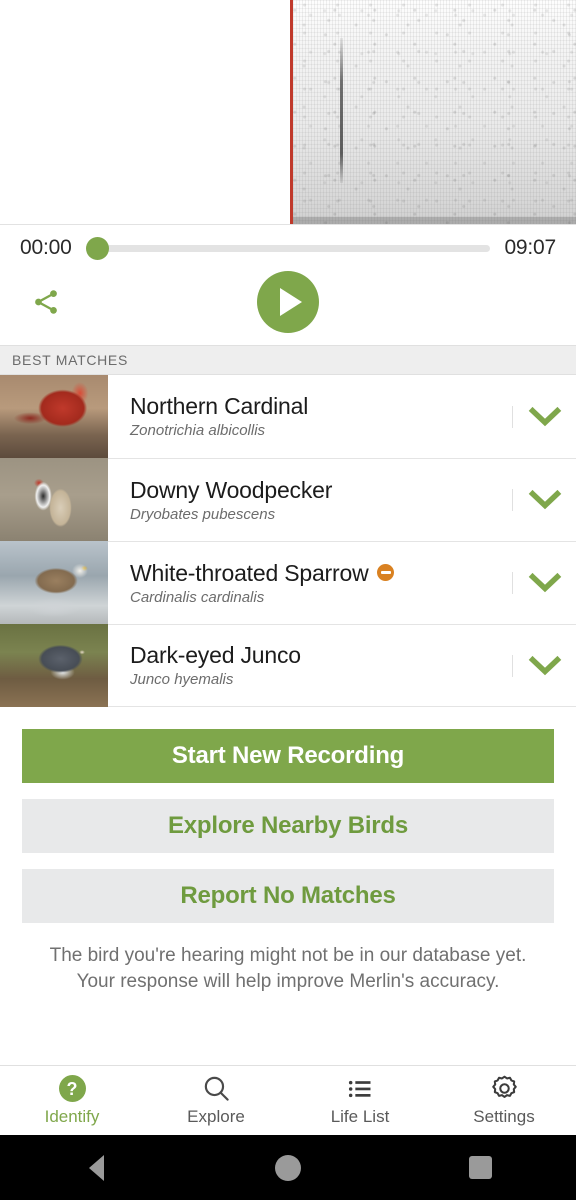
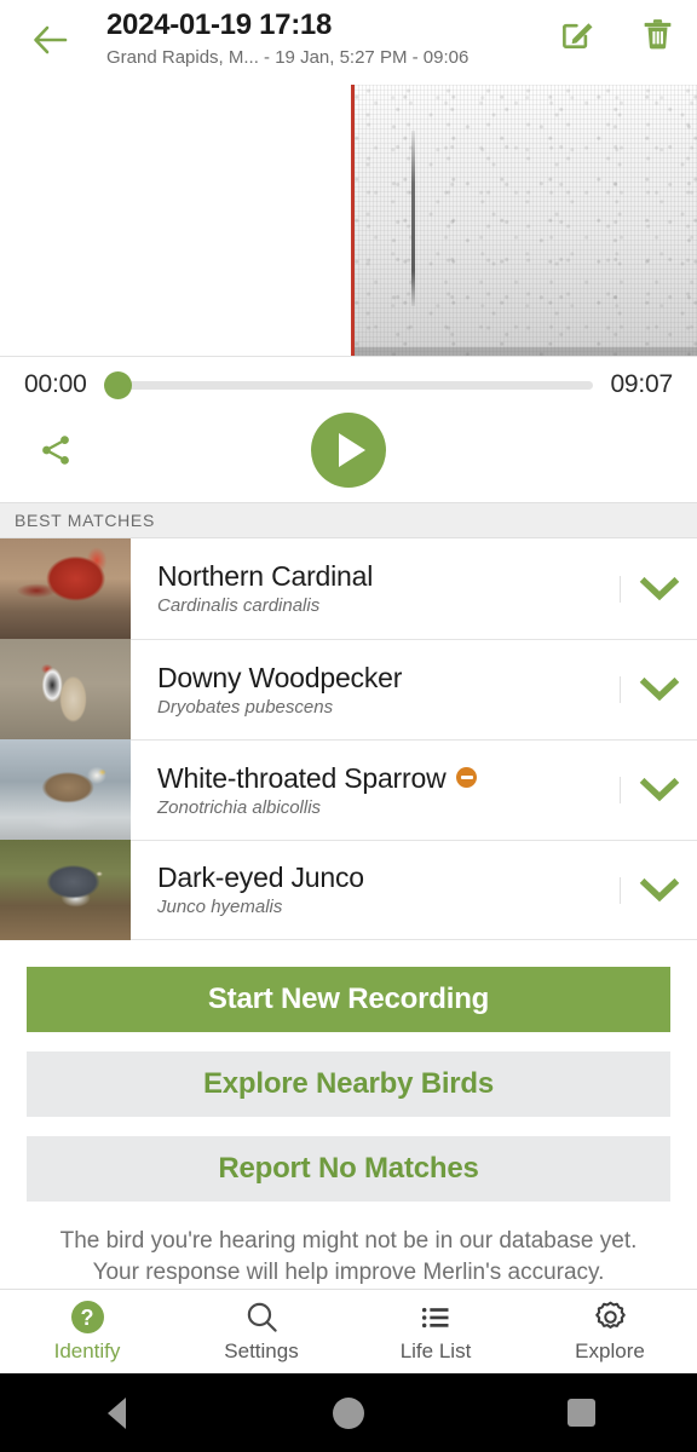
+ 2024-01-19 17:18
+ Grand Rapids, M... - 19 Jan, 5:27 PM - 09:06
  00:00
  09:07
  BEST MATCHES
  Northern Cardinal
- Zonotrichia albicollis
+ Cardinalis cardinalis
  Downy Woodpecker
  Dryobates pubescens
  White-throated Sparrow
- Cardinalis cardinalis
+ Zonotrichia albicollis
  Dark-eyed Junco
  Junco hyemalis
  Start New Recording
  Explore Nearby Birds
  Report No Matches
  The bird you're hearing might not be in our database yet.
  Your response will help improve Merlin's accuracy.
  ?
  Identify
- Explore
+ Settings
  Life List
- Settings
+ Explore
